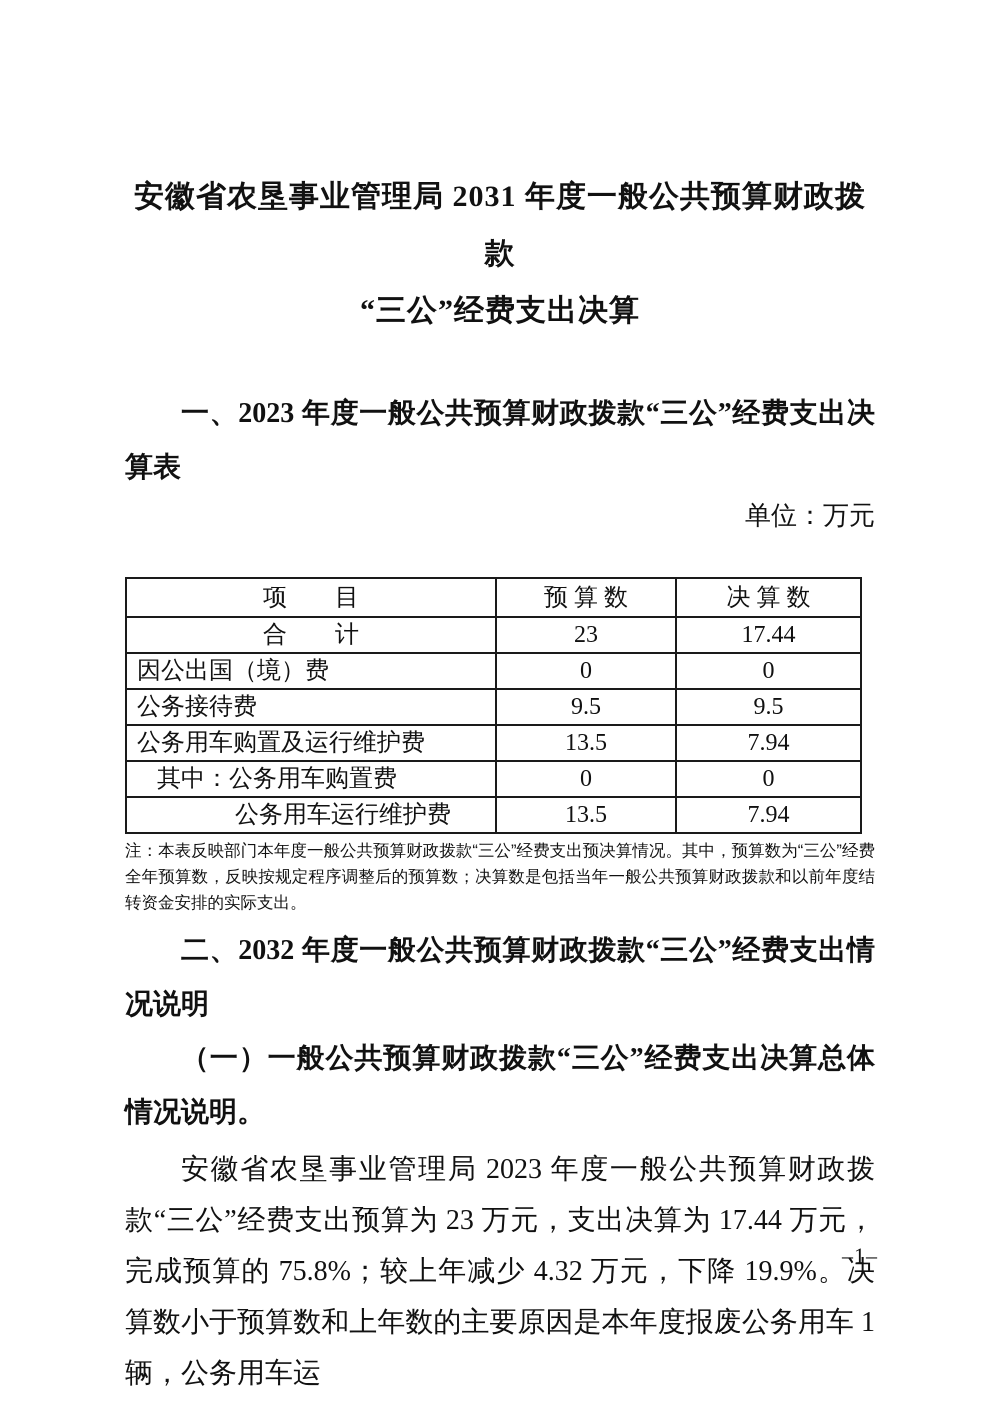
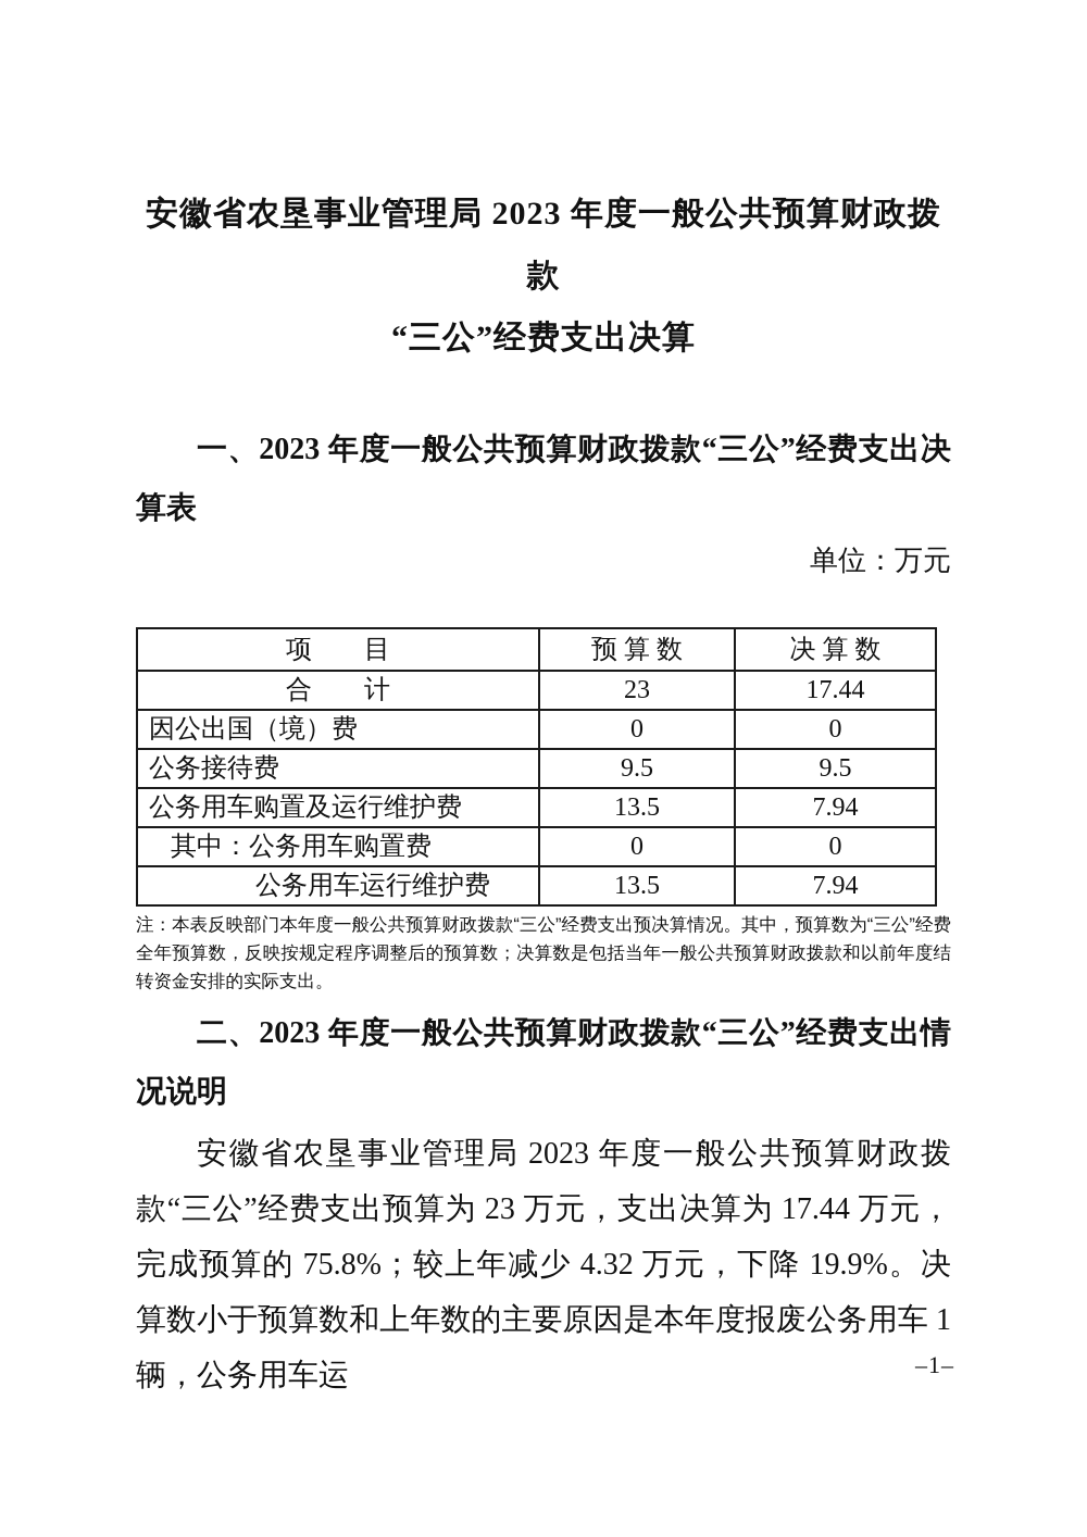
- 安徽省农垦事业管理局 2031 年度一般公共预算财政拨款
+ 安徽省农垦事业管理局 2023 年度一般公共预算财政拨款
  “三公”经费支出决算
  一、2023 年度一般公共预算财政拨款“三公”经费支出决算表
  单位：万元
  项 目	预 算 数	决 算 数
  合 计	23	17.44
  因公出国（境）费	0	0
  公务接待费	9.5	9.5
  公务用车购置及运行维护费	13.5	7.94
  其中：公务用车购置费	0	0
  公务用车运行维护费	13.5	7.94
  注：本表反映部门本年度一般公共预算财政拨款“三公”经费支出预决算情况。其中，预算数为“三公”经费全年预算数，反映按规定程序调整后的预算数；决算数是包括当年一般公共预算财政拨款和以前年度结转资金安排的实际支出。
- 二、2032 年度一般公共预算财政拨款“三公”经费支出情况说明
+ 二、2023 年度一般公共预算财政拨款“三公”经费支出情况说明
- （一）一般公共预算财政拨款“三公”经费支出决算总体情况说明。
  安徽省农垦事业管理局 2023 年度一般公共预算财政拨款“三公”经费支出预算为 23 万元，支出决算为 17.44 万元，完成预算的 75.8%；较上年减少 4.32 万元，下降 19.9%。决算数小于预算数和上年数的主要原因是本年度报废公务用车 1 辆，公务用车运
  –1–
